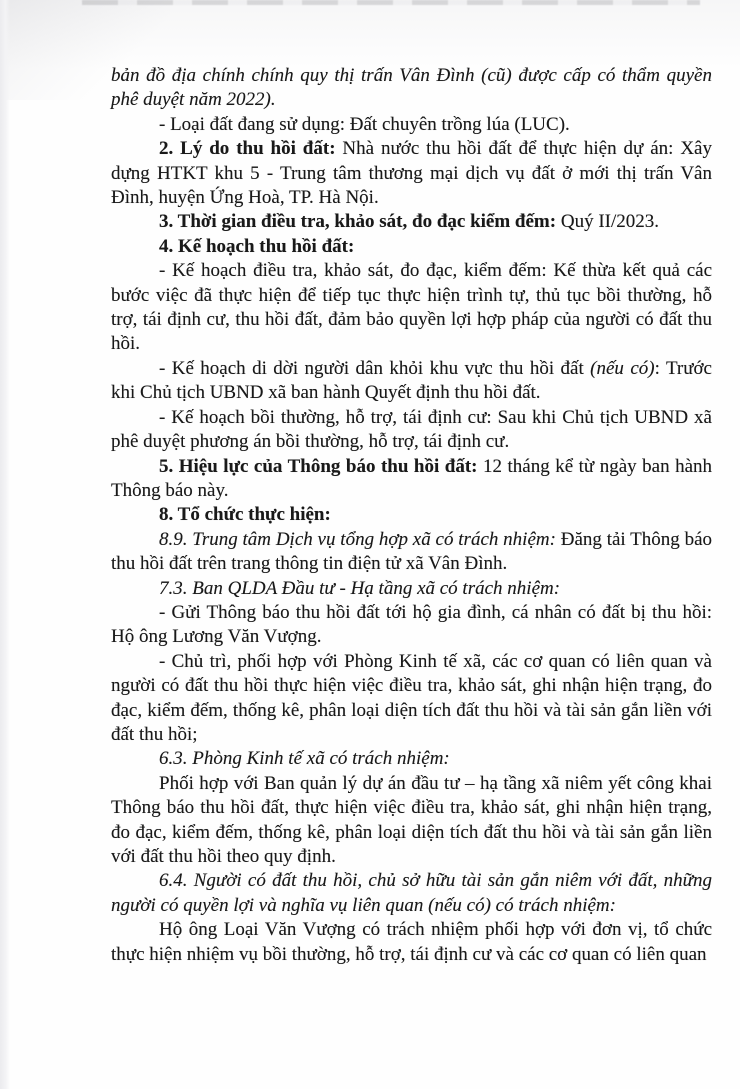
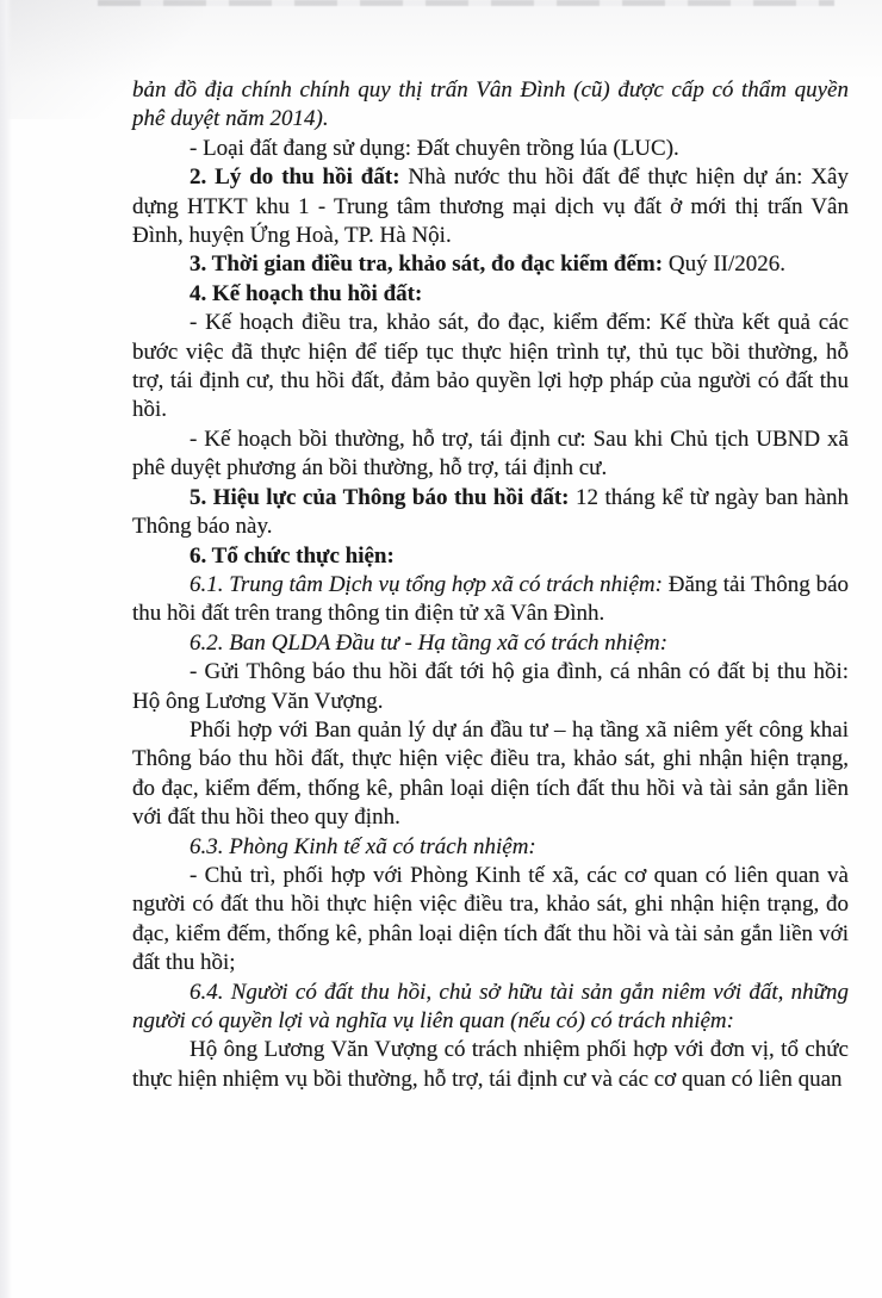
- bản đồ địa chính chính quy thị trấn Vân Đình (cũ) được cấp có thẩm quyền phê duyệt năm 2022).
+ bản đồ địa chính chính quy thị trấn Vân Đình (cũ) được cấp có thẩm quyền phê duyệt năm 2014).
  - Loại đất đang sử dụng: Đất chuyên trồng lúa (LUC).
- 2. Lý do thu hồi đất: Nhà nước thu hồi đất để thực hiện dự án: Xây dựng HTKT khu 5 - Trung tâm thương mại dịch vụ đất ở mới thị trấn Vân Đình, huyện Ứng Hoà, TP. Hà Nội.
+ 2. Lý do thu hồi đất: Nhà nước thu hồi đất để thực hiện dự án: Xây dựng HTKT khu 1 - Trung tâm thương mại dịch vụ đất ở mới thị trấn Vân Đình, huyện Ứng Hoà, TP. Hà Nội.
- 3. Thời gian điều tra, khảo sát, đo đạc kiểm đếm: Quý II/2023.
+ 3. Thời gian điều tra, khảo sát, đo đạc kiểm đếm: Quý II/2026.
  4. Kế hoạch thu hồi đất:
  - Kế hoạch điều tra, khảo sát, đo đạc, kiểm đếm: Kế thừa kết quả các bước việc đã thực hiện để tiếp tục thực hiện trình tự, thủ tục bồi thường, hỗ trợ, tái định cư, thu hồi đất, đảm bảo quyền lợi hợp pháp của người có đất thu hồi.
- - Kế hoạch di dời người dân khỏi khu vực thu hồi đất (nếu có): Trước khi Chủ tịch UBND xã ban hành Quyết định thu hồi đất.
  - Kế hoạch bồi thường, hỗ trợ, tái định cư: Sau khi Chủ tịch UBND xã phê duyệt phương án bồi thường, hỗ trợ, tái định cư.
  5. Hiệu lực của Thông báo thu hồi đất: 12 tháng kể từ ngày ban hành Thông báo này.
- 8. Tổ chức thực hiện:
+ 6. Tổ chức thực hiện:
- 8.9. Trung tâm Dịch vụ tổng hợp xã có trách nhiệm: Đăng tải Thông báo thu hồi đất trên trang thông tin điện tử xã Vân Đình.
+ 6.1. Trung tâm Dịch vụ tổng hợp xã có trách nhiệm: Đăng tải Thông báo thu hồi đất trên trang thông tin điện tử xã Vân Đình.
- 7.3. Ban QLDA Đầu tư - Hạ tầng xã có trách nhiệm:
+ 6.2. Ban QLDA Đầu tư - Hạ tầng xã có trách nhiệm:
  - Gửi Thông báo thu hồi đất tới hộ gia đình, cá nhân có đất bị thu hồi: Hộ ông Lương Văn Vượng.
- - Chủ trì, phối hợp với Phòng Kinh tế xã, các cơ quan có liên quan và người có đất thu hồi thực hiện việc điều tra, khảo sát, ghi nhận hiện trạng, đo đạc, kiểm đếm, thống kê, phân loại diện tích đất thu hồi và tài sản gắn liền với đất thu hồi;
+ Phối hợp với Ban quản lý dự án đầu tư – hạ tầng xã niêm yết công khai Thông báo thu hồi đất, thực hiện việc điều tra, khảo sát, ghi nhận hiện trạng, đo đạc, kiểm đếm, thống kê, phân loại diện tích đất thu hồi và tài sản gắn liền với đất thu hồi theo quy định.
  6.3. Phòng Kinh tế xã có trách nhiệm:
- Phối hợp với Ban quản lý dự án đầu tư – hạ tầng xã niêm yết công khai Thông báo thu hồi đất, thực hiện việc điều tra, khảo sát, ghi nhận hiện trạng, đo đạc, kiểm đếm, thống kê, phân loại diện tích đất thu hồi và tài sản gắn liền với đất thu hồi theo quy định.
+ - Chủ trì, phối hợp với Phòng Kinh tế xã, các cơ quan có liên quan và người có đất thu hồi thực hiện việc điều tra, khảo sát, ghi nhận hiện trạng, đo đạc, kiểm đếm, thống kê, phân loại diện tích đất thu hồi và tài sản gắn liền với đất thu hồi;
  6.4. Người có đất thu hồi, chủ sở hữu tài sản gắn niêm với đất, những người có quyền lợi và nghĩa vụ liên quan (nếu có) có trách nhiệm:
- Hộ ông Loại Văn Vượng có trách nhiệm phối hợp với đơn vị, tổ chức thực hiện nhiệm vụ bồi thường, hỗ trợ, tái định cư và các cơ quan có liên quan
+ Hộ ông Lương Văn Vượng có trách nhiệm phối hợp với đơn vị, tổ chức thực hiện nhiệm vụ bồi thường, hỗ trợ, tái định cư và các cơ quan có liên quan
